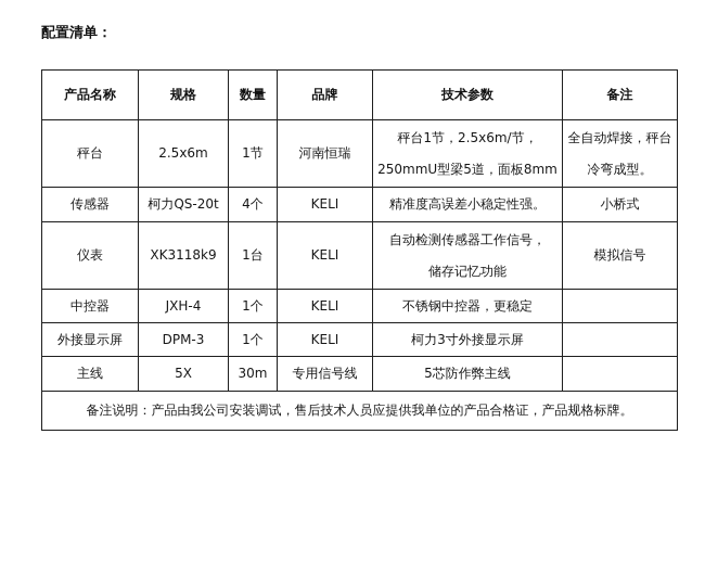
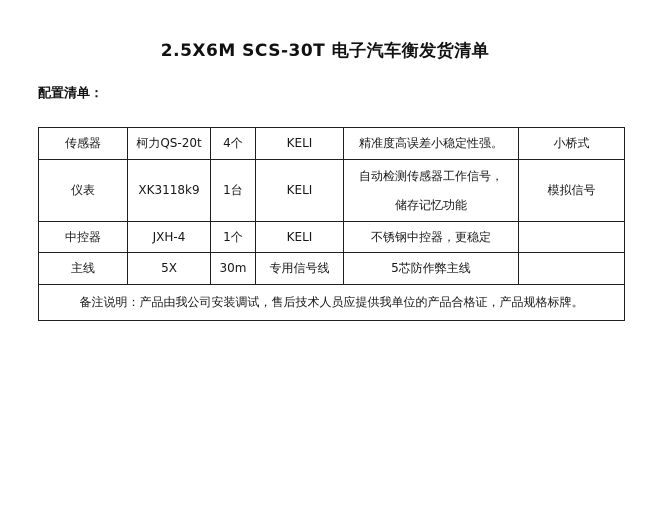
+ 2.5X6M SCS-30T 电子汽车衡发货清单
  配置清单：
- 产品名称	规格	数量	品牌	技术参数	备注
- 秤台	2.5x6m	1节	河南恒瑞	秤台1节，2.5x6m/节， 250mmU型梁5道，面板8mm	全自动焊接，秤台冷弯成型。
  传感器	柯力QS-20t	4个	KELI	精准度高误差小稳定性强。	小桥式
  仪表	XK3118k9	1台	KELI	自动检测传感器工作信号， 储存记忆功能	模拟信号
  中控器	JXH-4	1个	KELI	不锈钢中控器，更稳定
- 外接显示屏	DPM-3	1个	KELI	柯力3寸外接显示屏
  主线	5X	30m	专用信号线	5芯防作弊主线
  备注说明：产品由我公司安装调试，售后技术人员应提供我单位的产品合格证，产品规格标牌。
